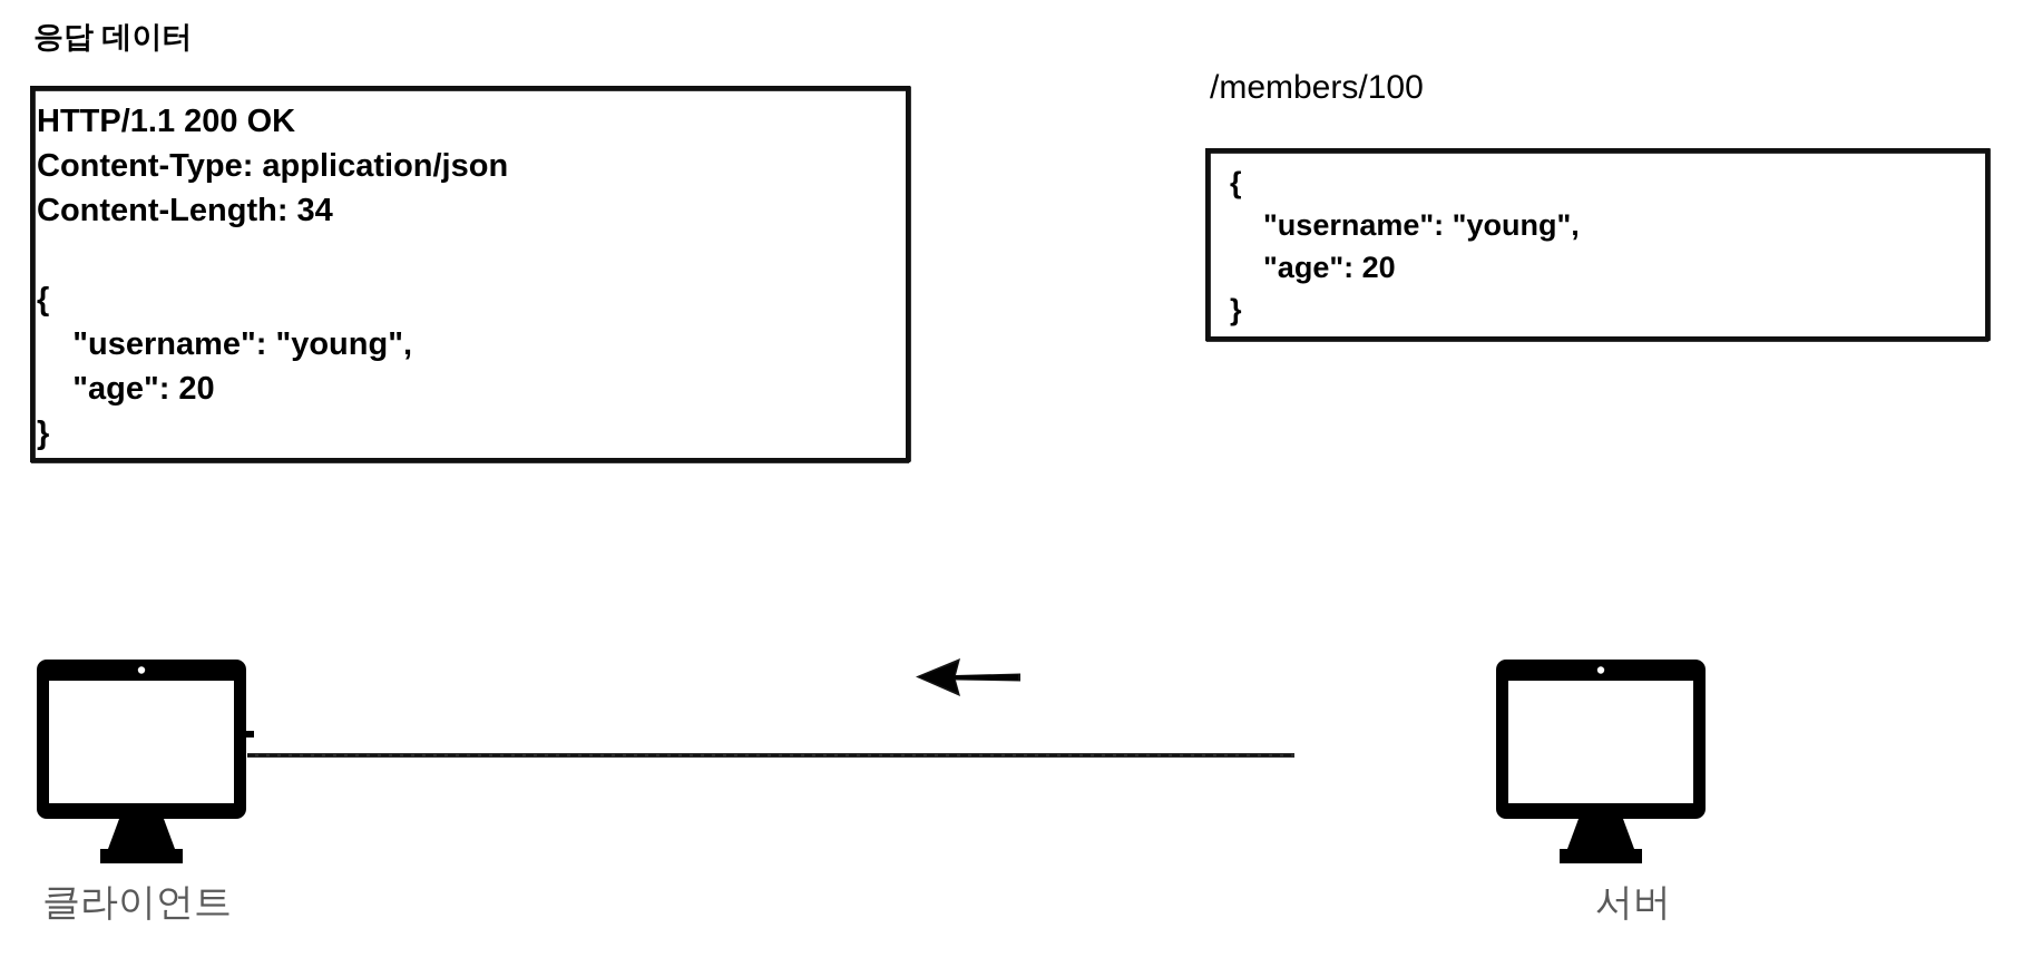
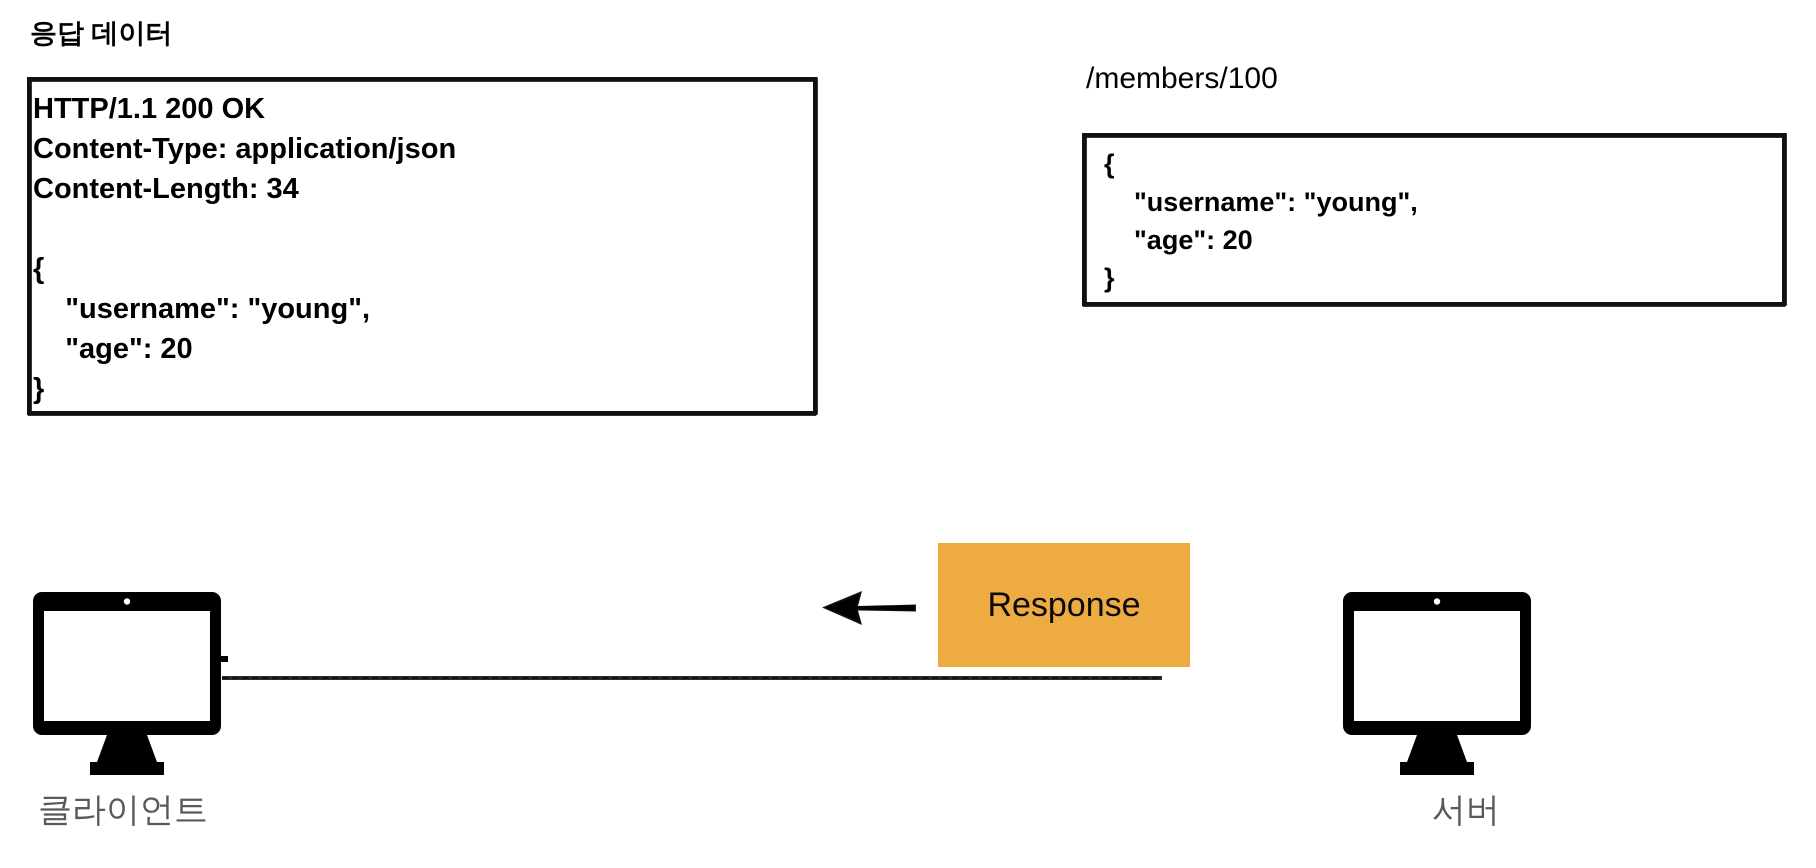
  응답 데이터
  HTTP/1.1 200 OK
  Content-Type: application/json
  Content-Length: 34
  {
  "username": "young",
  "age": 20
  }
  /members/100
  {
  "username": "young",
  "age": 20
  }
+ Response
  클라이언트
  서버
